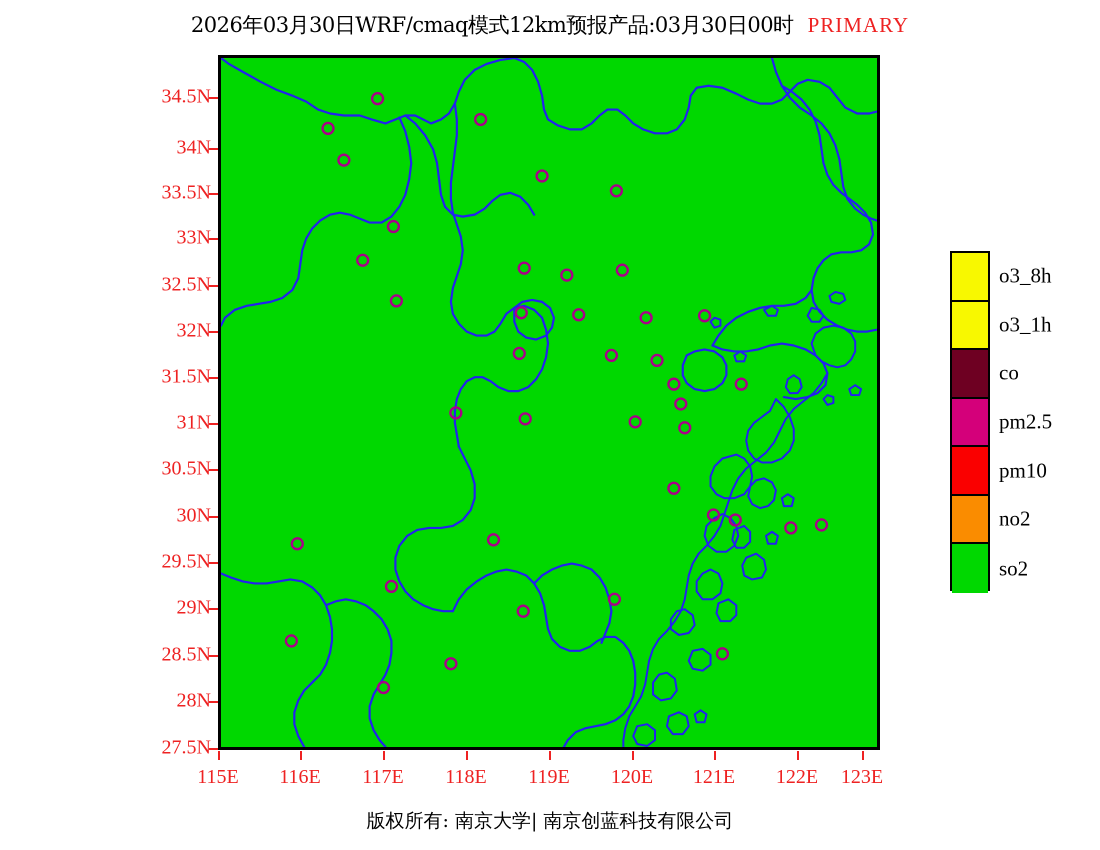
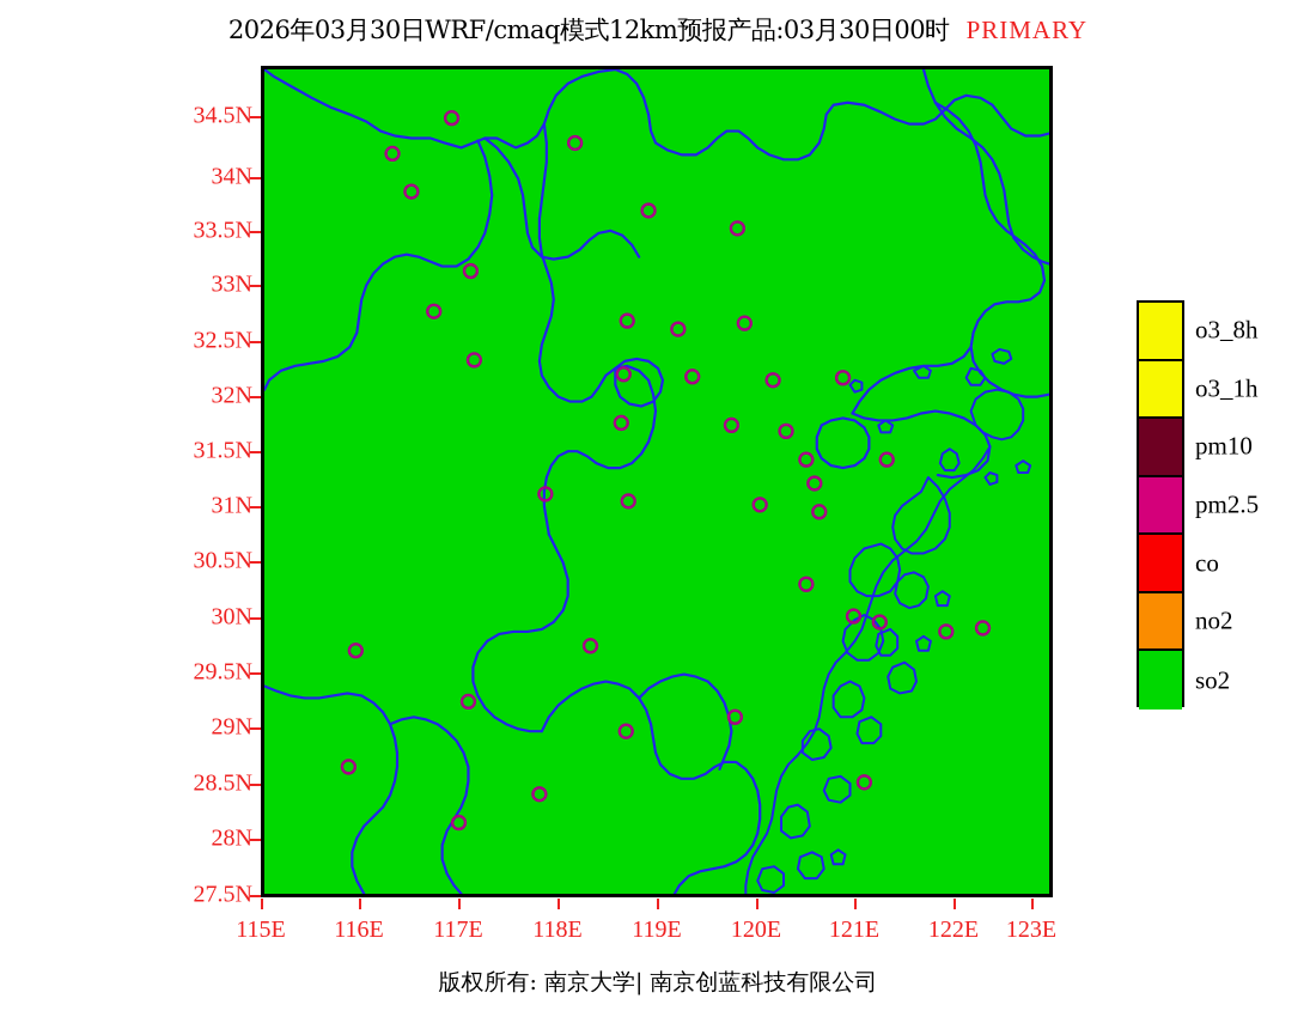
  2026年03月30日WRF/cmaq模式12km预报产品:03月30日00时 PRIMARY
  34.5N
  34N
  33.5N
  33N
  32.5N
  32N
  31.5N
  31N
  30.5N
  30N
  29.5N
  29N
  28.5N
  28N
  27.5N
  115E
  116E
  117E
  118E
  119E
  120E
  121E
  122E
  123E
  o3_8h
  o3_1h
- co
+ pm10
  pm2.5
- pm10
+ co
  no2
  so2
  版权所有: 南京大学| 南京创蓝科技有限公司
